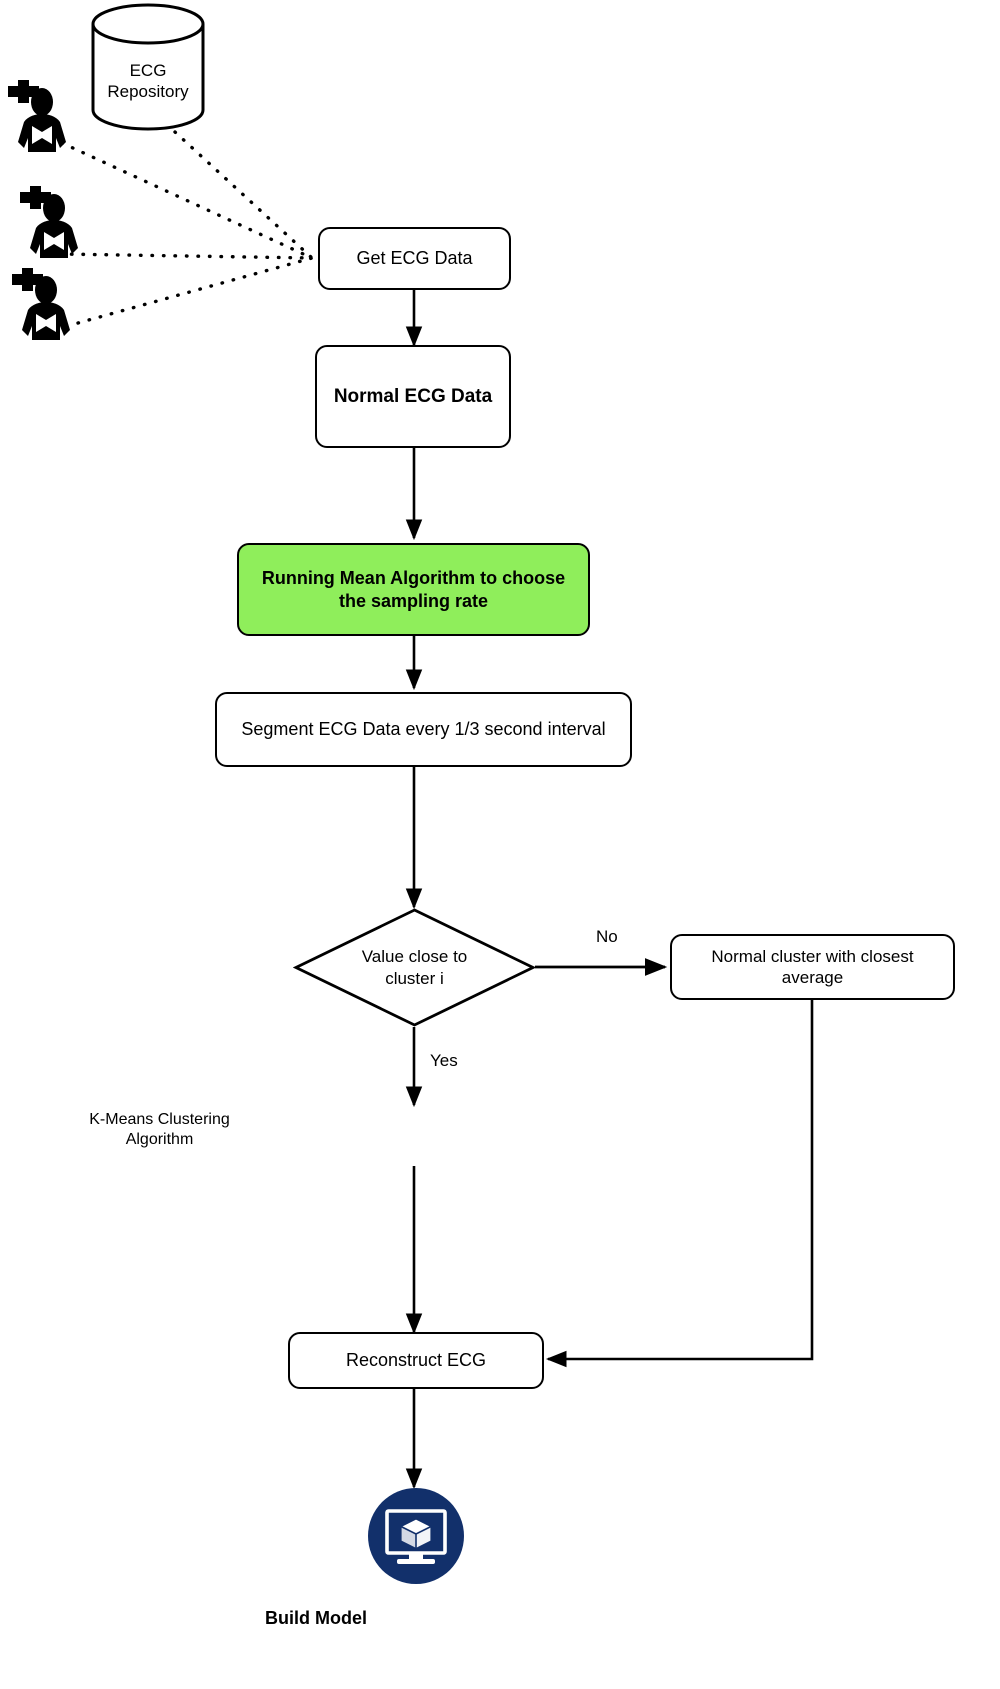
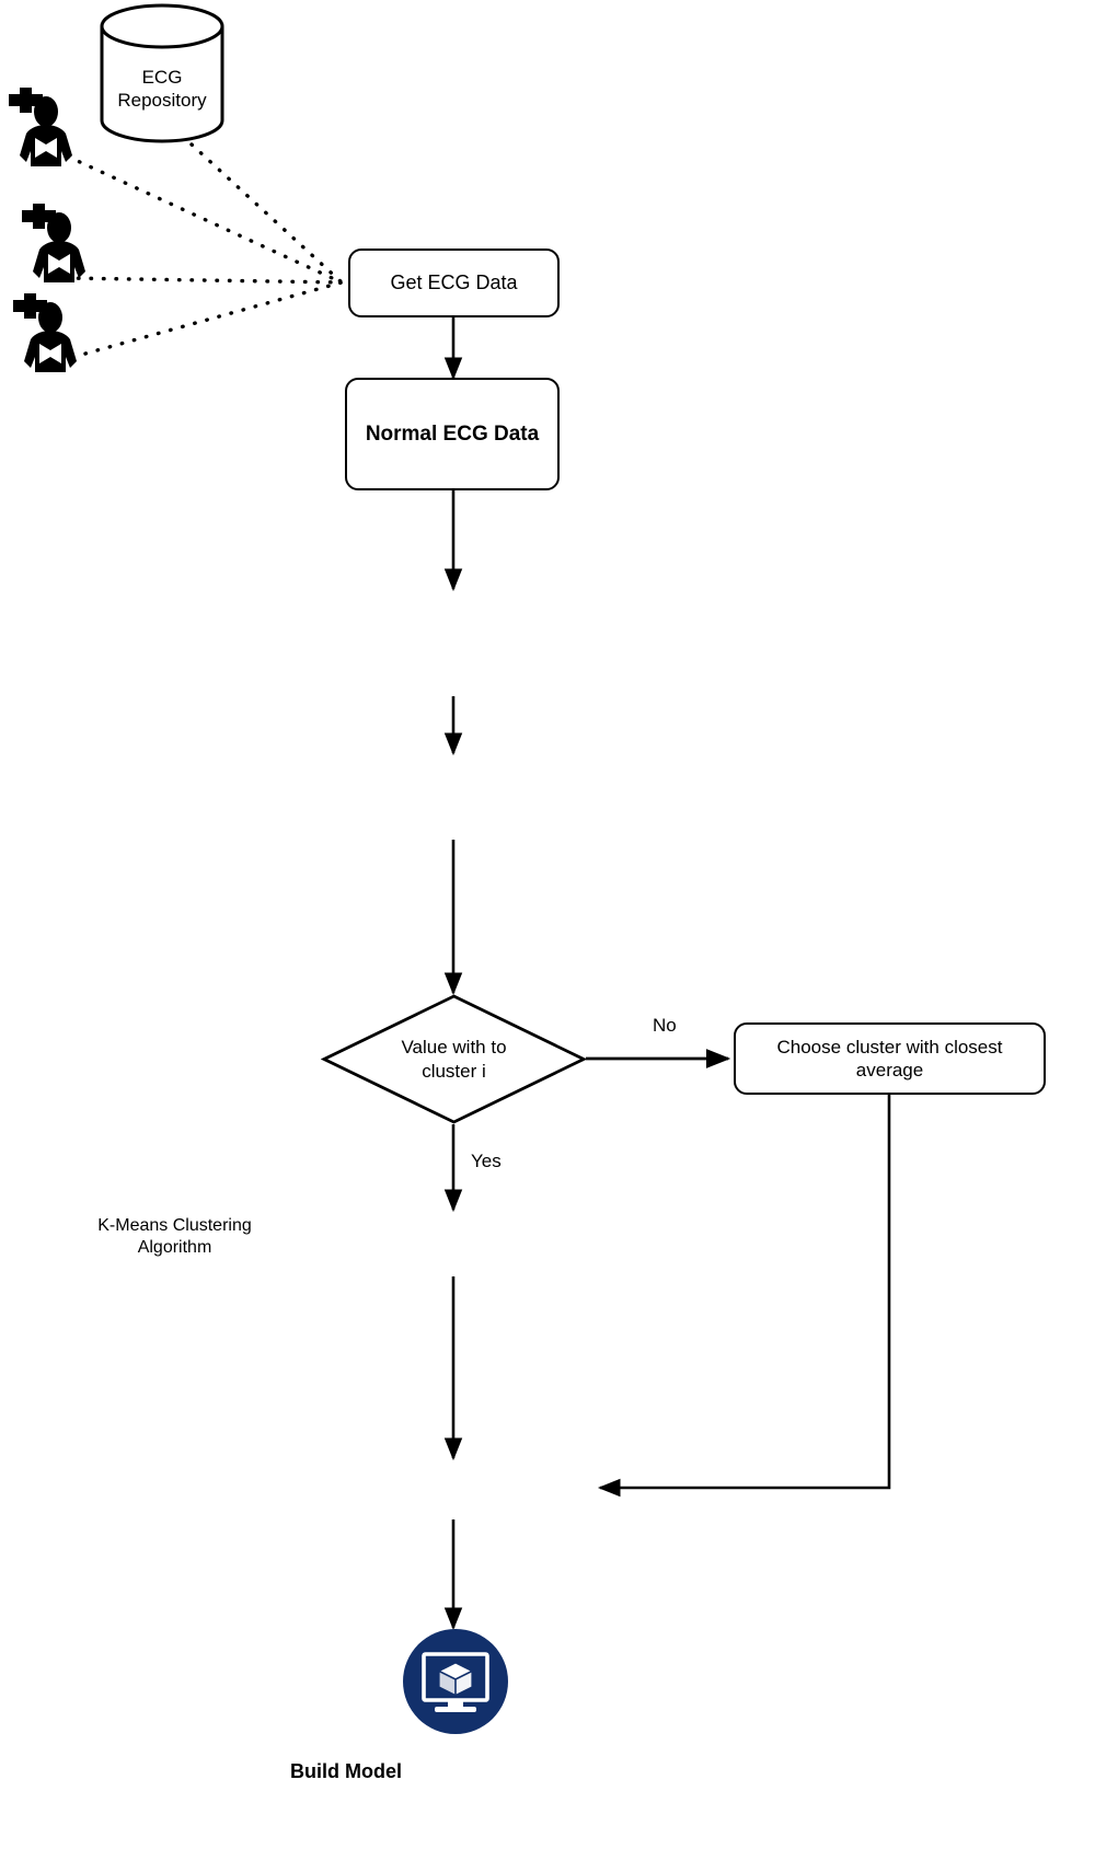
  ECG
  Repository
  Get ECG Data
  Normal ECG Data
- Running Mean Algorithm to choose the sampling rate
- Segment ECG Data every 1/3 second interval
- Value close to cluster i
+ Value with to cluster i
- Normal cluster with closest average
+ Choose cluster with closest average
- Reconstruct ECG
  No
  Yes
  K-Means Clustering Algorithm
  Build Model
